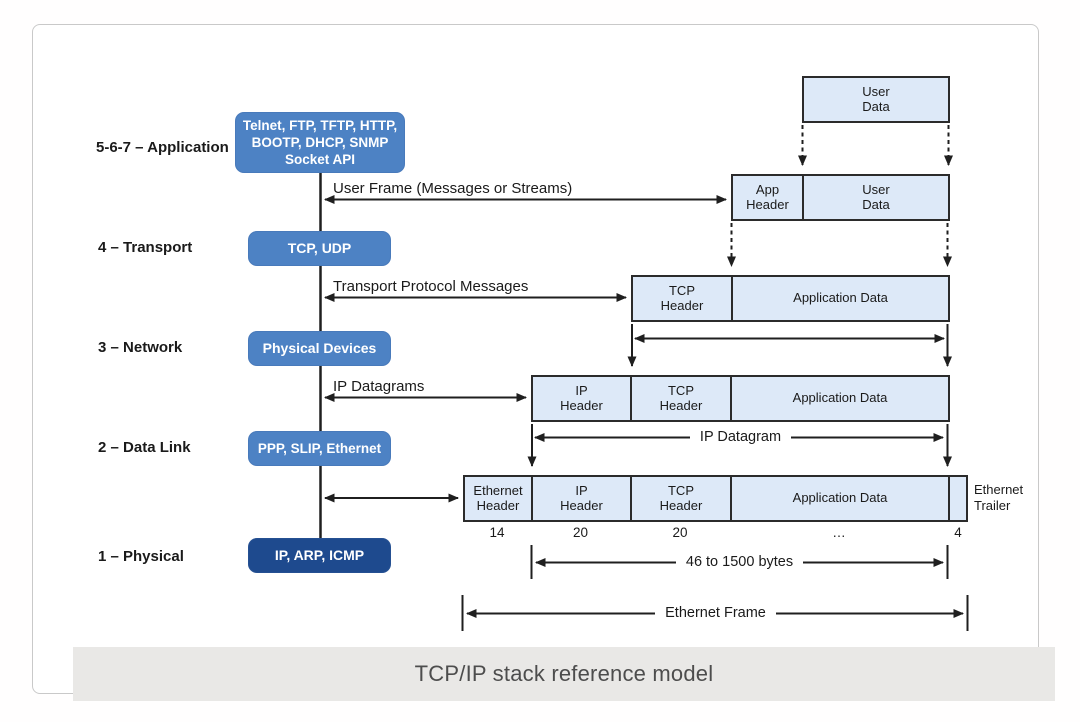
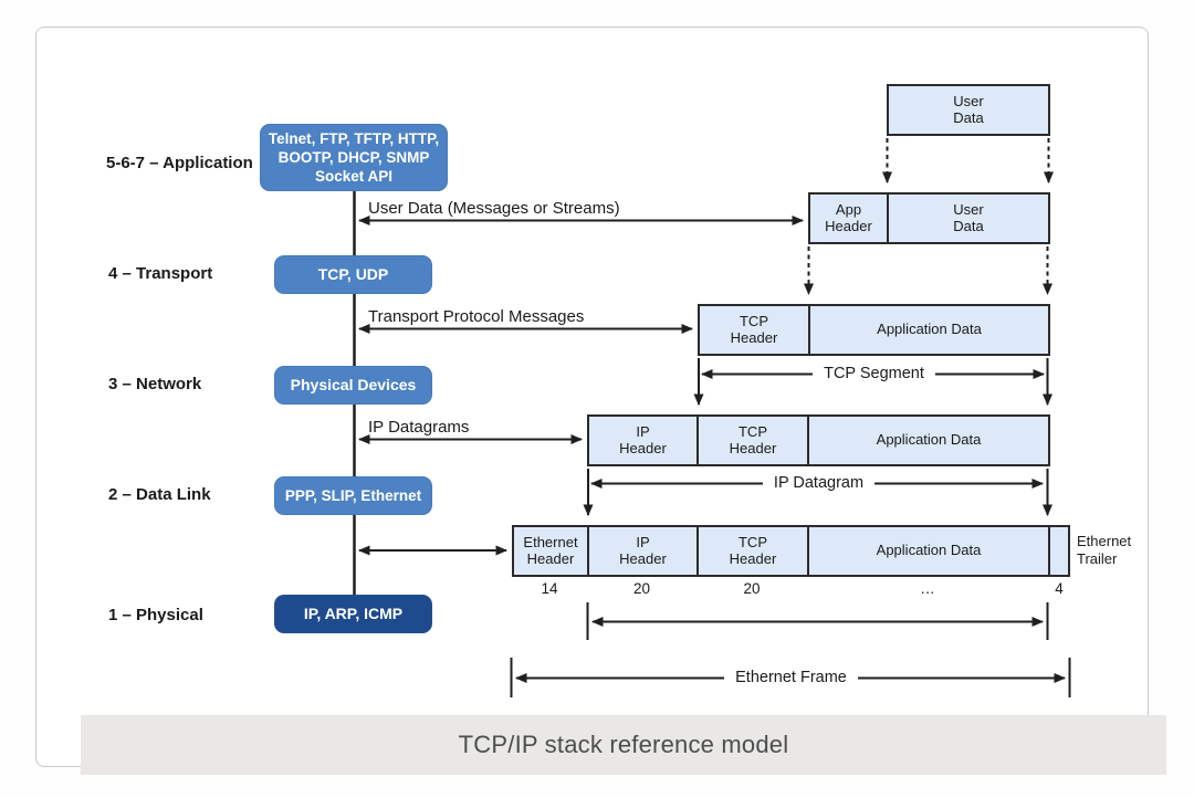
  5-6-7 – Application
  4 – Transport
  3 – Network
  2 – Data Link
  1 – Physical
  Telnet, FTP, TFTP, HTTP,
  BOOTP, DHCP, SNMP
  Socket API
  TCP, UDP
  Physical Devices
  PPP, SLIP, Ethernet
  IP, ARP, ICMP
- User Frame (Messages or Streams)
+ User Data (Messages or Streams)
  Transport Protocol Messages
  IP Datagrams
  User
  Data
  App
  Header
  User
  Data
  TCP
  Header
  Application Data
  IP
  Header
  TCP
  Header
  Application Data
  Ethernet
  Header
  IP
  Header
  TCP
  Header
  Application Data
  Ethernet
  Trailer
  14
  20
  20
  …
  4
+ TCP Segment
  IP Datagram
- 46 to 1500 bytes
  Ethernet Frame
  TCP/IP stack reference model
